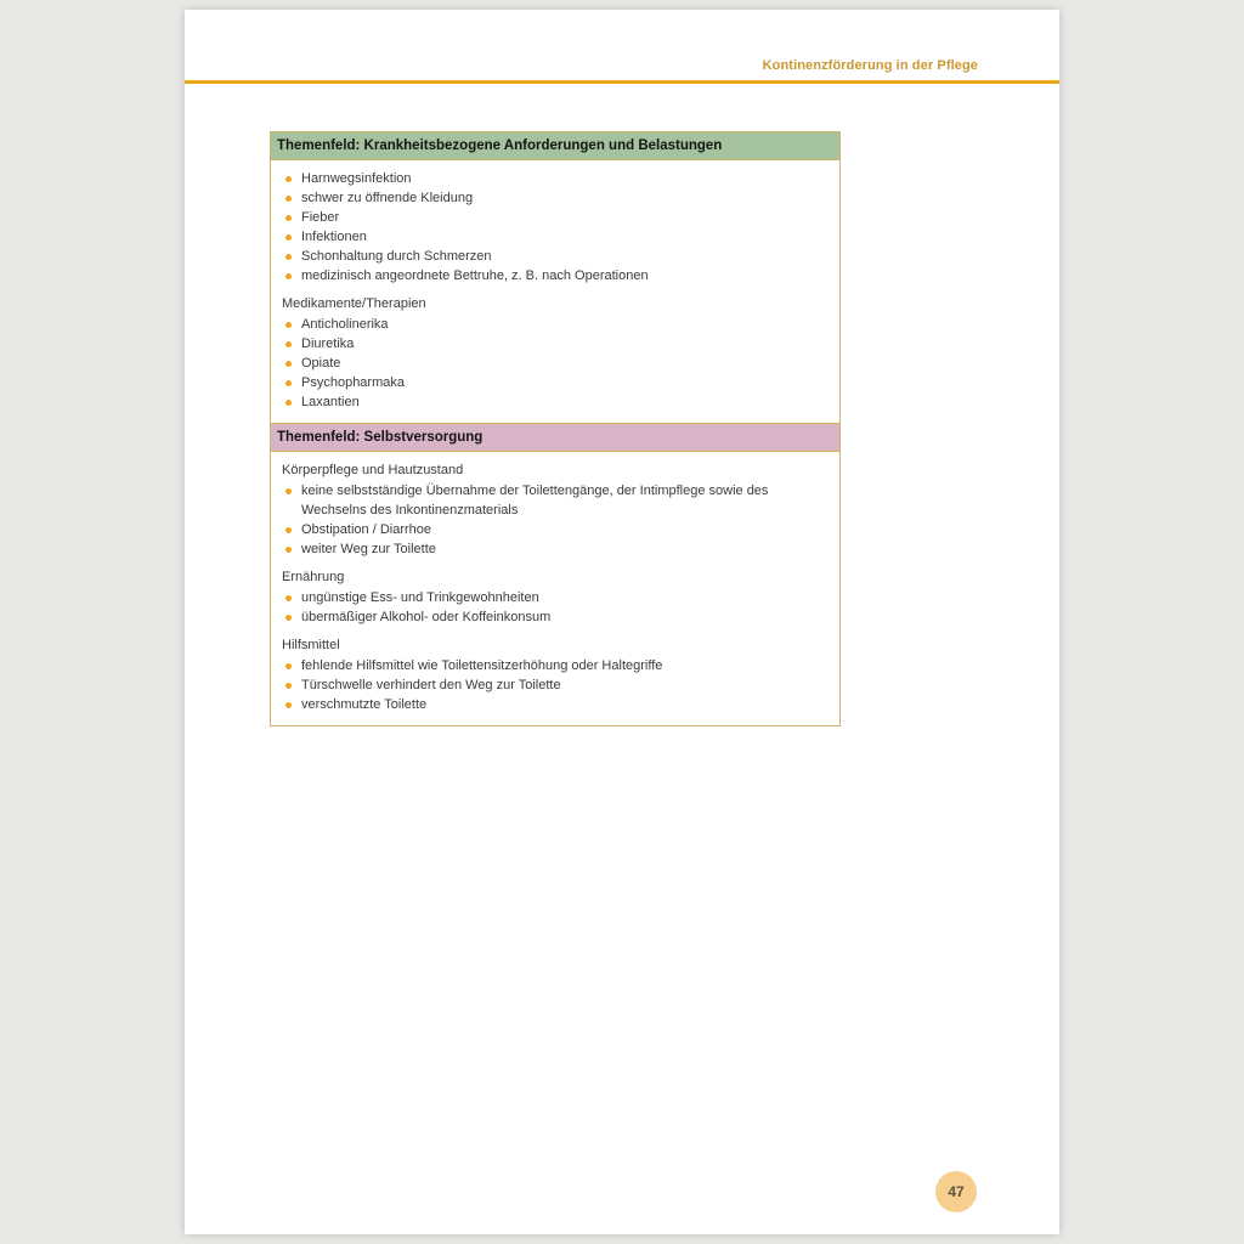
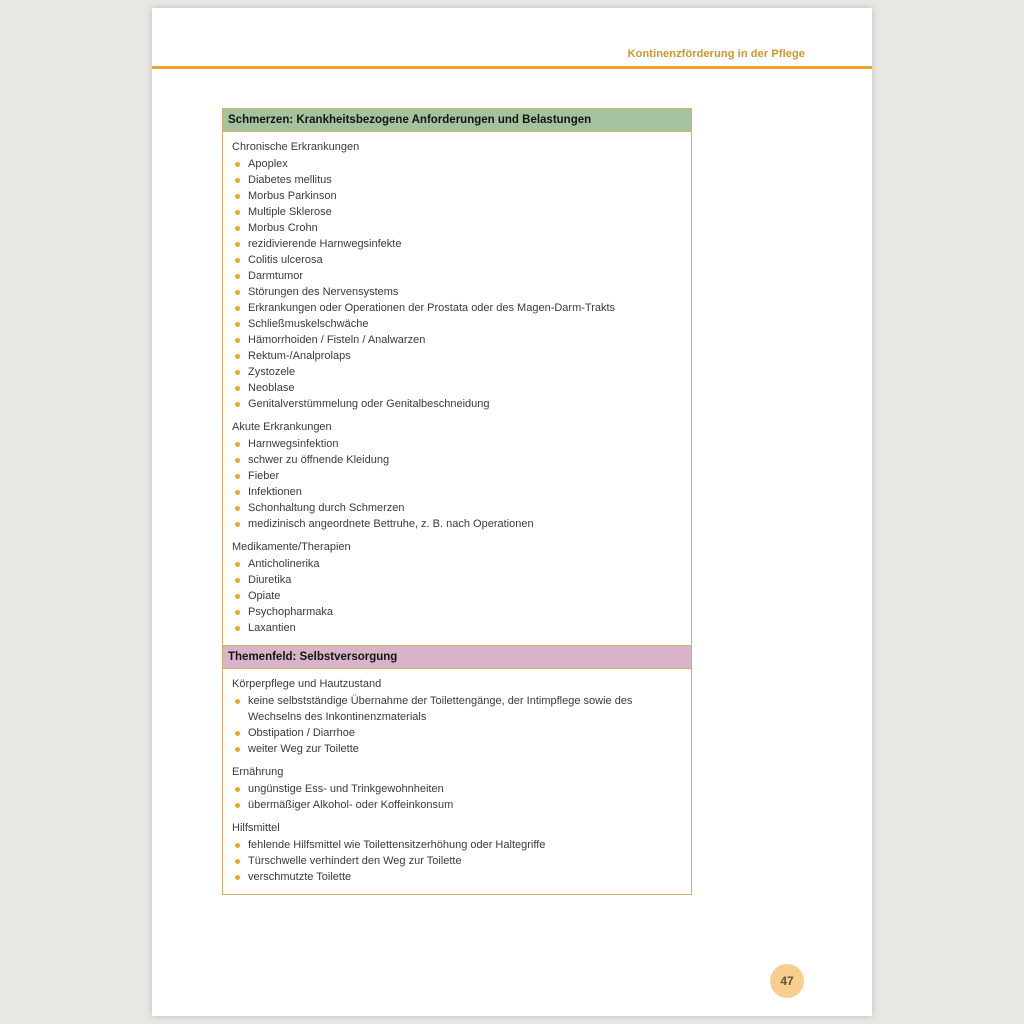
  Kontinenzförderung in der Pflege
- Themenfeld: Krankheitsbezogene Anforderungen und Belastungen
+ Schmerzen: Krankheitsbezogene Anforderungen und Belastungen
+ Chronische Erkrankungen
+ Apoplex
+ Diabetes mellitus
+ Morbus Parkinson
+ Multiple Sklerose
+ Morbus Crohn
+ rezidivierende Harnwegsinfekte
+ Colitis ulcerosa
+ Darmtumor
+ Störungen des Nervensystems
+ Erkrankungen oder Operationen der Prostata oder des Magen-Darm-Trakts
+ Schließmuskelschwäche
+ Hämorrhoiden / Fisteln / Analwarzen
+ Rektum-/Analprolaps
+ Zystozele
+ Neoblase
+ Genitalverstümmelung oder Genitalbeschneidung
+ Akute Erkrankungen
  Harnwegsinfektion
  schwer zu öffnende Kleidung
  Fieber
  Infektionen
  Schonhaltung durch Schmerzen
  medizinisch angeordnete Bettruhe, z. B. nach Operationen
  Medikamente/Therapien
  Anticholinerika
  Diuretika
  Opiate
  Psychopharmaka
  Laxantien
  Themenfeld: Selbstversorgung
  Körperpflege und Hautzustand
  keine selbstständige Übernahme der Toilettengänge, der Intimpflege sowie des Wechselns des Inkontinenzmaterials
  Obstipation / Diarrhoe
  weiter Weg zur Toilette
  Ernährung
  ungünstige Ess- und Trinkgewohnheiten
  übermäßiger Alkohol- oder Koffeinkonsum
  Hilfsmittel
  fehlende Hilfsmittel wie Toilettensitzerhöhung oder Haltegriffe
  Türschwelle verhindert den Weg zur Toilette
  verschmutzte Toilette
  47
